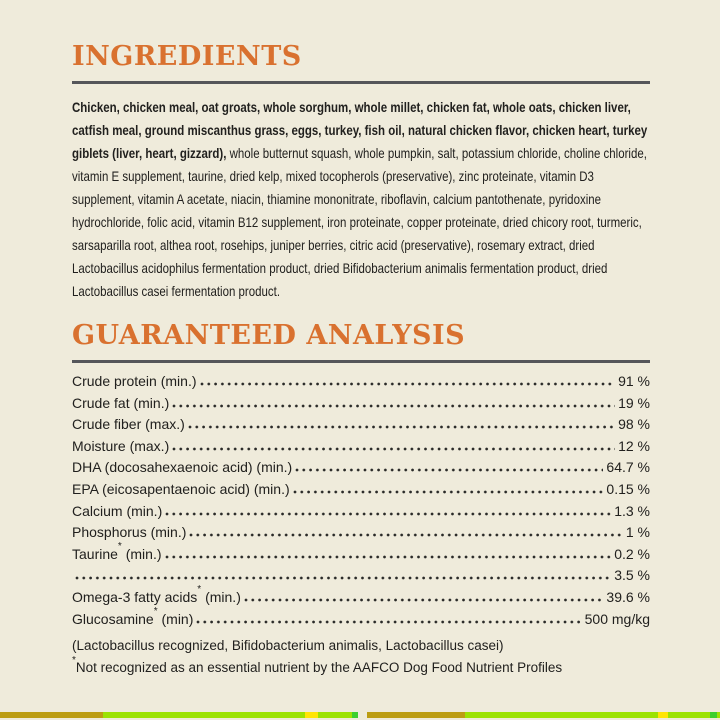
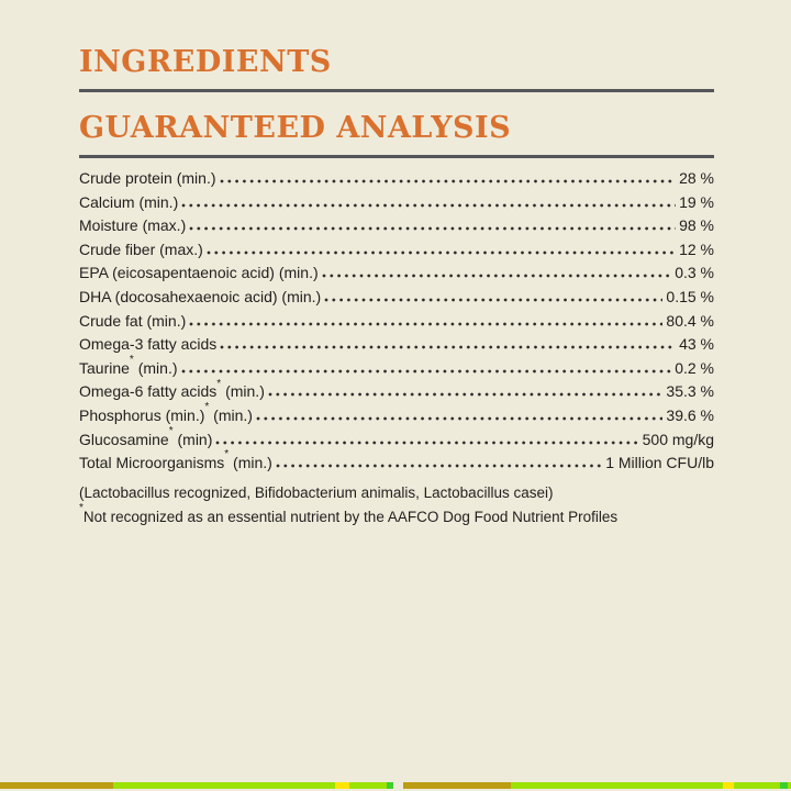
  INGREDIENTS
- Chicken, chicken meal, oat groats, whole sorghum, whole millet, chicken fat, whole oats, chicken liver, catfish meal, ground miscanthus grass, eggs, turkey, fish oil, natural chicken flavor, chicken heart, turkey giblets (liver, heart, gizzard), whole butternut squash, whole pumpkin, salt, potassium chloride, choline chloride, vitamin E supplement, taurine, dried kelp, mixed tocopherols (preservative), zinc proteinate, vitamin D3 supplement, vitamin A acetate, niacin, thiamine mononitrate, riboflavin, calcium pantothenate, pyridoxine hydrochloride, folic acid, vitamin B12 supplement, iron proteinate, copper proteinate, dried chicory root, turmeric, sarsaparilla root, althea root, rosehips, juniper berries, citric acid (preservative), rosemary extract, dried Lactobacillus acidophilus fermentation product, dried Bifidobacterium animalis fermentation product, dried Lactobacillus casei fermentation product.
  GUARANTEED ANALYSIS
  Crude protein (min.)
- 91 %
+ 28 %
- Crude fat (min.)
+ Calcium (min.)
  19 %
- Crude fiber (max.)
+ Moisture (max.)
  98 %
- Moisture (max.)
+ Crude fiber (max.)
  12 %
- DHA (docosahexaenoic acid) (min.)
+ EPA (eicosapentaenoic acid) (min.)
- 64.7 %
+ 0.3 %
- EPA (eicosapentaenoic acid) (min.)
+ DHA (docosahexaenoic acid) (min.)
  0.15 %
- Calcium (min.)
+ Crude fat (min.)
- 1.3 %
+ 80.4 %
- Phosphorus (min.)
+ Omega-3 fatty acids
- 1 %
+ 43 %
  Taurine* (min.)
  0.2 %
+ Omega-6 fatty acids* (min.)
- 3.5 %
+ 35.3 %
- Omega-3 fatty acids* (min.)
+ Phosphorus (min.)* (min.)
  39.6 %
  Glucosamine* (min)
  500 mg/kg
+ Total Microorganisms* (min.)
+ 1 Million CFU/lb
  (Lactobacillus recognized, Bifidobacterium animalis, Lactobacillus casei)
  *Not recognized as an essential nutrient by the AAFCO Dog Food Nutrient Profiles
